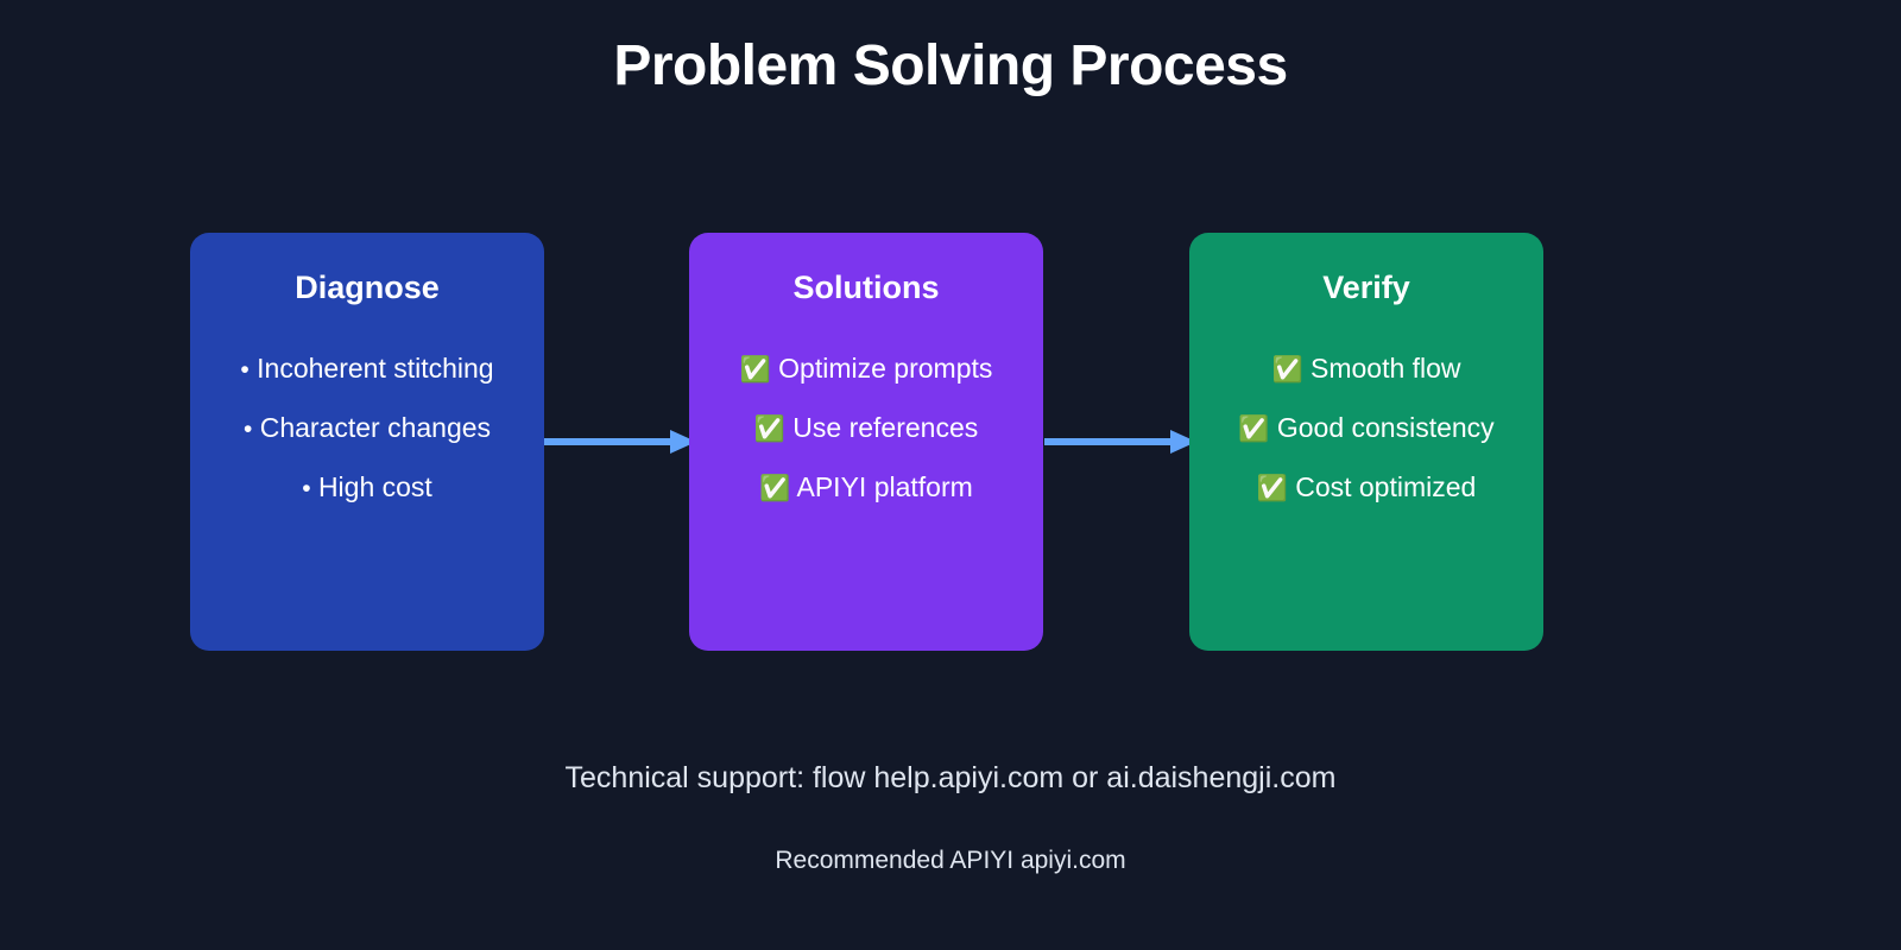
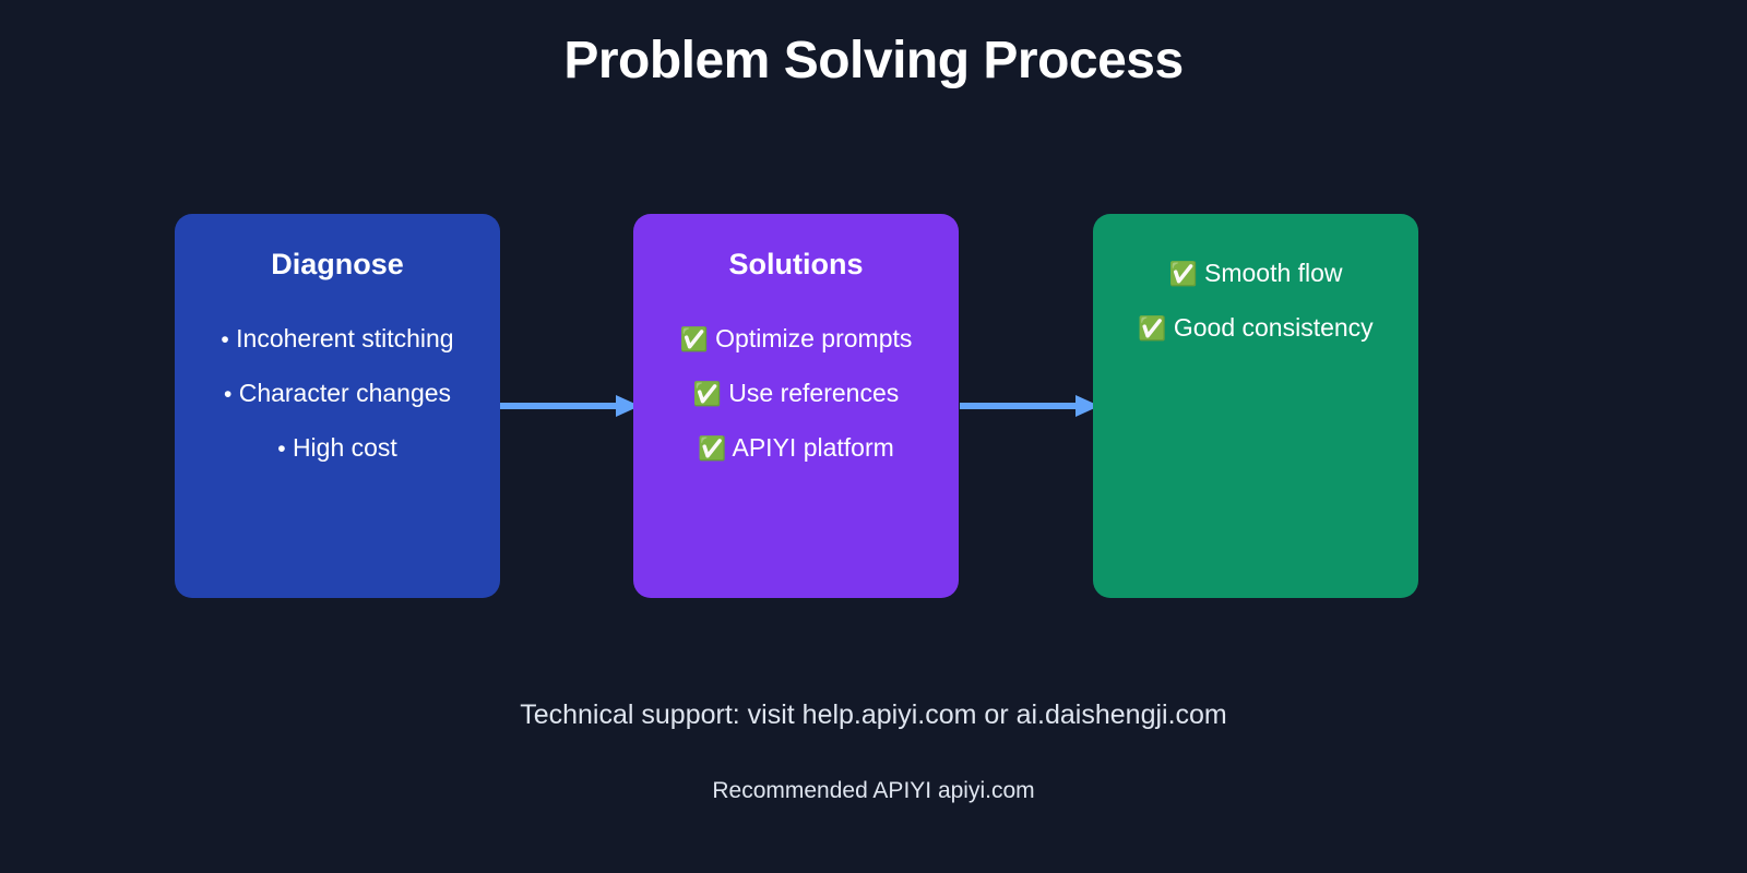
  Problem Solving Process
  Diagnose
  • Incoherent stitching
  • Character changes
  • High cost
  Solutions
  ✅ Optimize prompts
  ✅ Use references
  ✅ APIYI platform
- Verify
  ✅ Smooth flow
  ✅ Good consistency
- ✅ Cost optimized
- Technical support: flow help.apiyi.com or ai.daishengji.com
+ Technical support: visit help.apiyi.com or ai.daishengji.com
  Recommended APIYI apiyi.com
